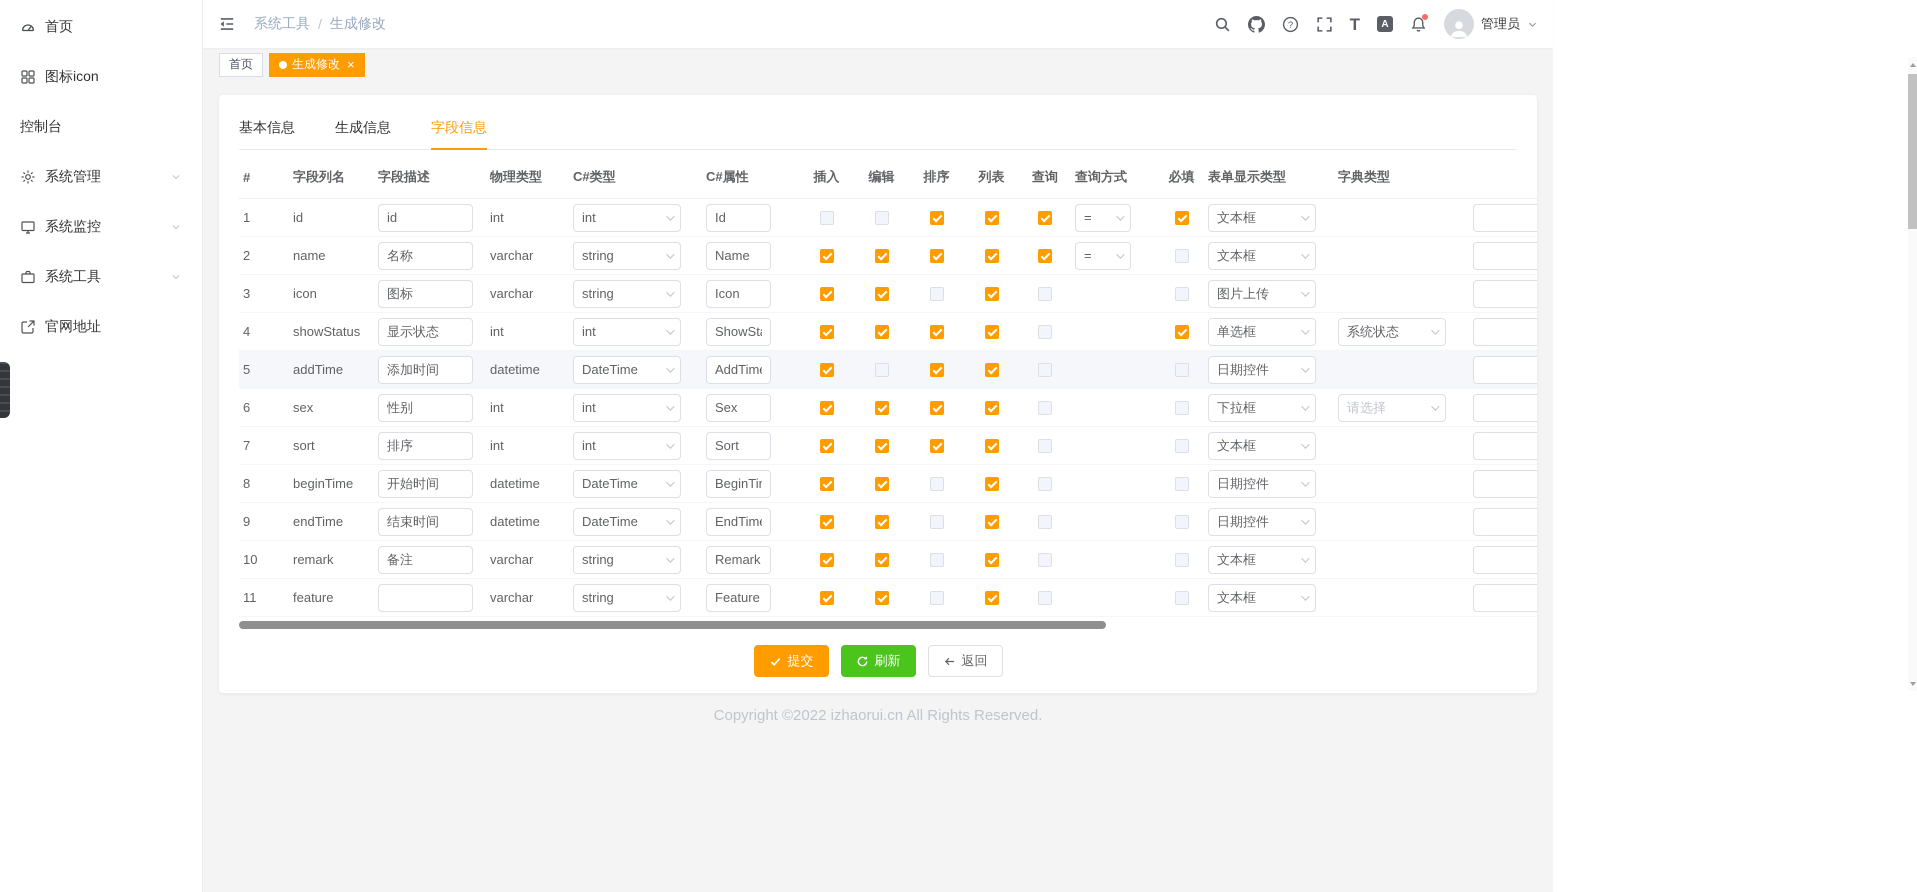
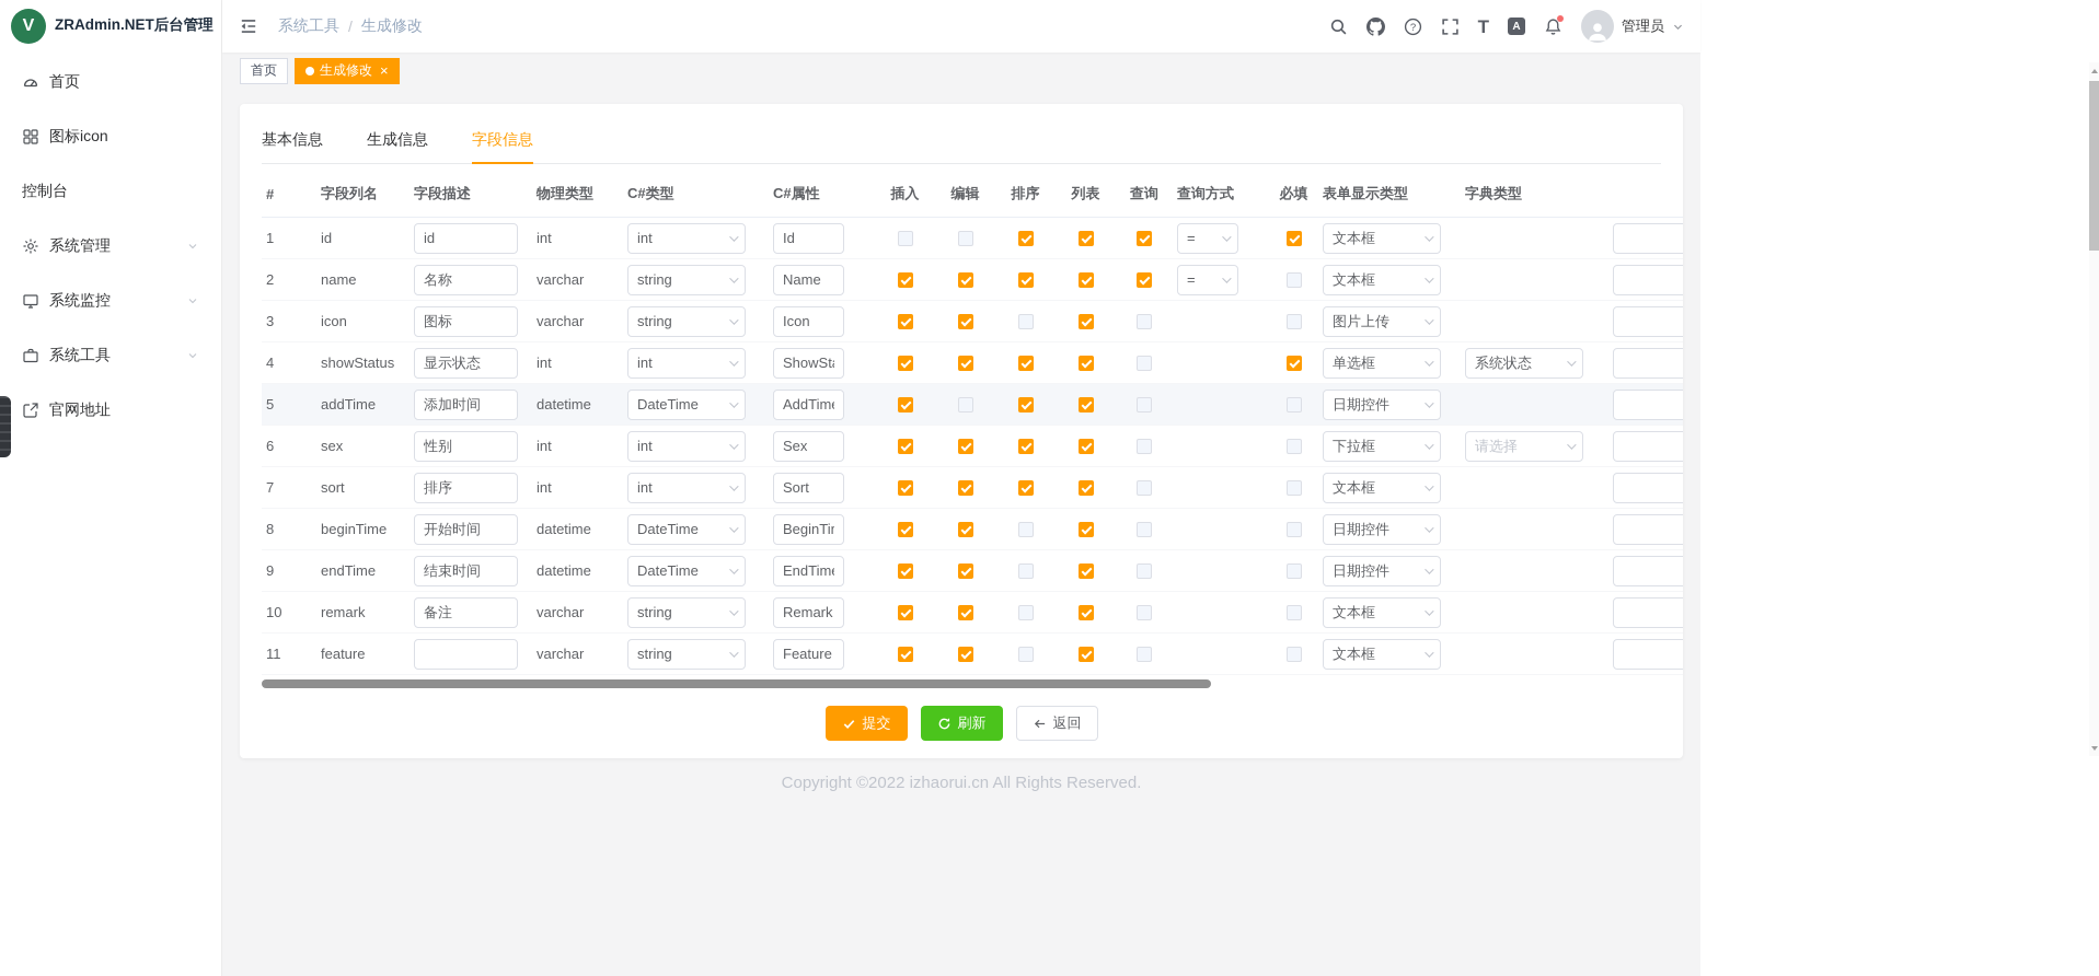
+ V
+ ZRAdmin.NET后台管理
  首页
  图标icon
  控制台
  系统管理
  系统监控
  系统工具
  官网地址
  系统工具
  /
  生成修改
  ?
  T
  A
  管理员
  首页
  生成修改
  ×
  基本信息
  生成信息
  字段信息
  #	字段列名	字段描述	物理类型	C#类型	C#属性	插入	编辑	排序	列表	查询	查询方式	必填	表单显示类型	字典类型
  1	id	id	int	int	Id						=		文本框
  2	name	名称	varchar	string	Name						=		文本框
  3	icon	图标	varchar	string	Icon								图片上传
  4	showStatus	显示状态	int	int	ShowSt								单选框	系统状态
  5	addTime	添加时间	datetime	DateTime	AddTim								日期控件
  6	sex	性别	int	int	Sex								下拉框	请选择
  7	sort	排序	int	int	Sort								文本框
  8	beginTime	开始时间	datetime	DateTime	BeginTi								日期控件
  9	endTime	结束时间	datetime	DateTime	EndTim								日期控件
  10	remark	备注	varchar	string	Remark								文本框
  11	feature		varchar	string	Feature								文本框
  提交
  刷新
  返回
  Copyright ©2022 izhaorui.cn All Rights Reserved.
